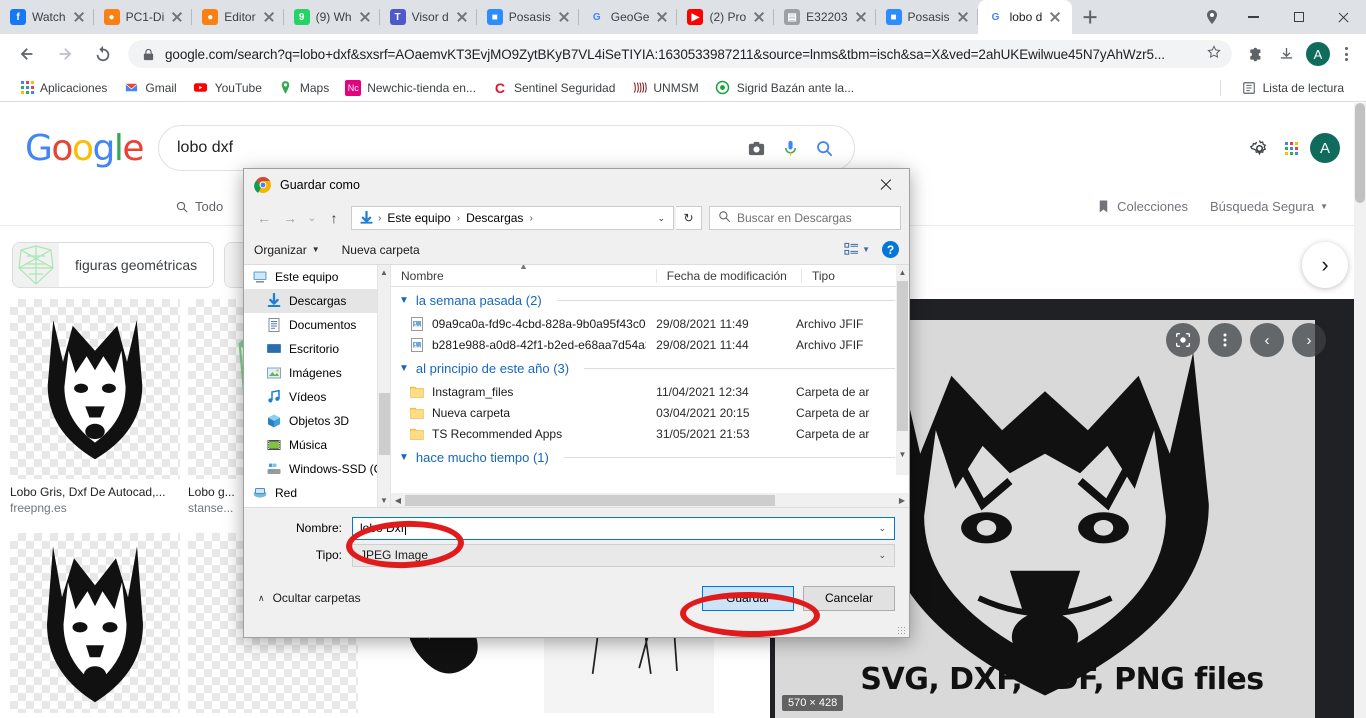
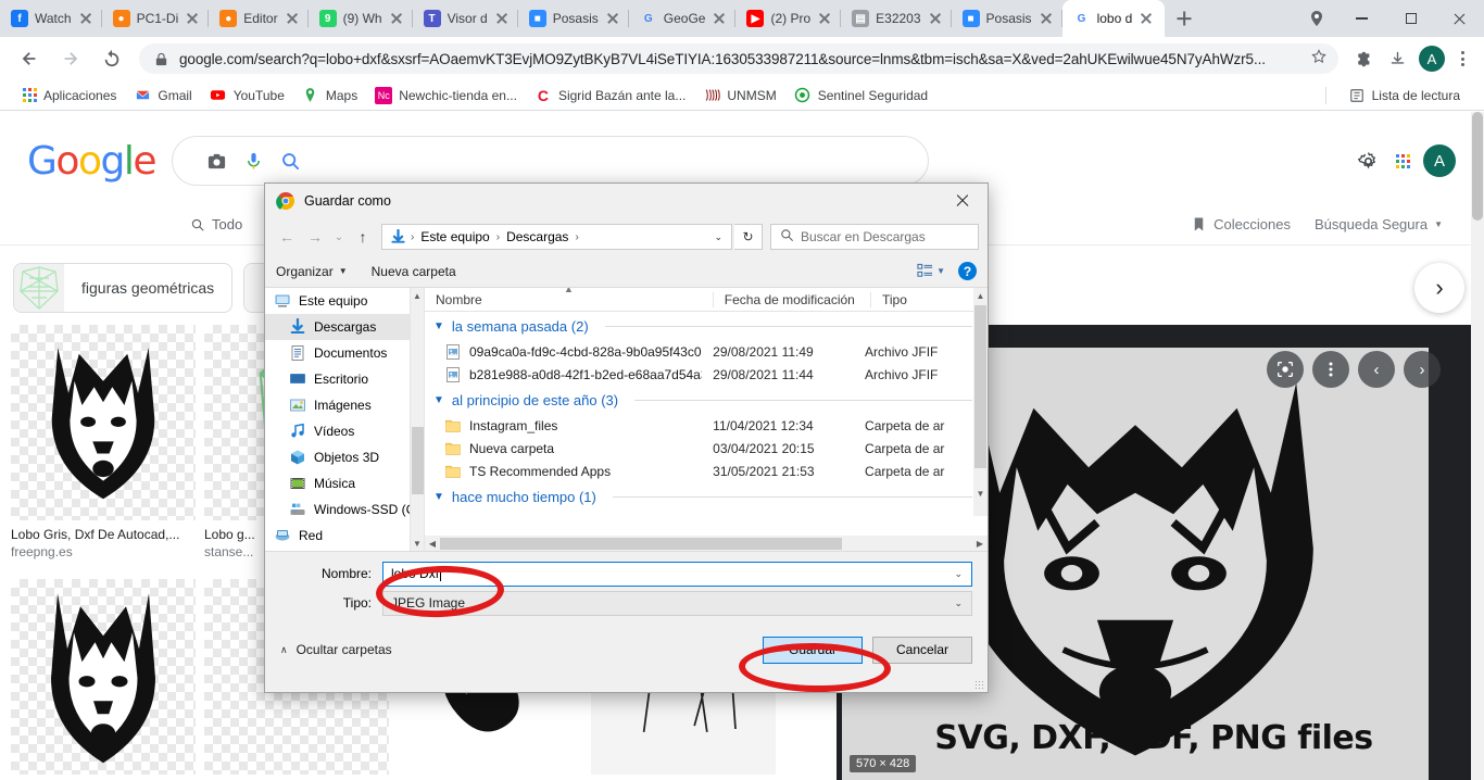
  f
  Watch
  ●
  PC1-Di
  ●
  Editor
  9
  (9) Wh
  T
  Visor d
  ■
  Posasis
  G
  GeoGe
  ▶
  (2) Pro
  ▤
  E32203
  ■
  Posasis
  G
  lobo d
  google.com/search?q=lobo+dxf&sxsrf=AOaemvKT3EvjMO9ZytBKyB7VL4iSeTIYIA:1630533987211&source=lnms&tbm=isch&sa=X&ved=2ahUKEwilwue45N7yAhWzr5...
  A
  Aplicaciones
  Gmail
  YouTube
  Maps
  Nc
  Newchic-tienda en...
  C
- Sentinel Seguridad
+ Sigrid Bazán ante la...
  UNMSM
- Sigrid Bazán ante la...
+ Sentinel Seguridad
  Lista de lectura
  Google
- lobo dxf
  A
  Todo
  Colecciones
  Búsqueda Segura
  ▼
  figuras geométricas
  ›
  Lobo Gris, Dxf De Autocad,...
  freepng.es
  Lobo g...
  stanse...
  ‹
  ›
  SVG, DXF, PDF, PNG files
  570 × 428
  Guardar como
  ←
  →
  ⌄
  ↑
  ›
  Este equipo
  ›
  Descargas
  ›
  ⌄
  ↻
  Buscar en Descargas
  Organizar
  ▼
  Nueva carpeta
  ▼
  ?
  Este equipo
  Descargas
  Documentos
  Escritorio
  Imágenes
  Vídeos
  Objetos 3D
  Música
  Windows-SSD (
  Red
  ▲
  ▼
  Nombre
  ▲
  Fecha de modificación
  Tipo
  ▼
  la semana pasada (2)
  09a9ca0a-fd9c-4cbd-828a-9b0a95f43c0
  29/08/2021 11:49
  Archivo JFIF
  b281e988-a0d8-42f1-b2ed-e68aa7d54a
  29/08/2021 11:44
  Archivo JFIF
  ▼
  al principio de este año (3)
  Instagram_files
  11/04/2021 12:34
  Carpeta de ar
  Nueva carpeta
  03/04/2021 20:15
  Carpeta de ar
  TS Recommended Apps
  31/05/2021 21:53
  Carpeta de ar
  ▼
  hace mucho tiempo (1)
  ▲
  ▼
  ◀
  ▶
  Nombre:
  lobo Dxf
  ⌄
  Tipo:
  JPEG Image
  ⌄
  ∧
  Ocultar carpetas
  Guardar
  Cancelar
